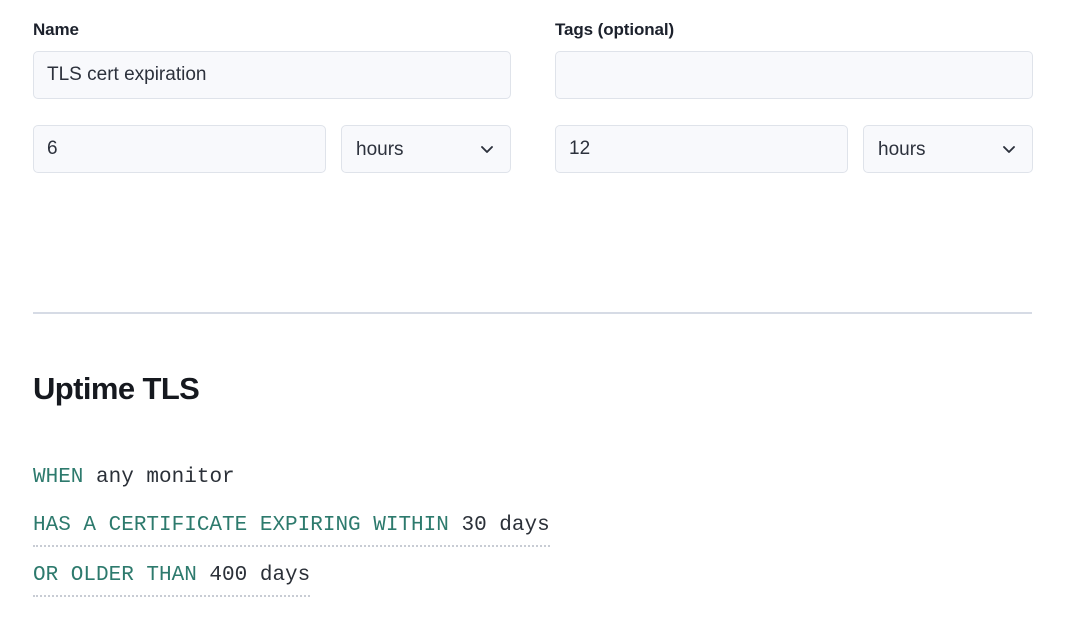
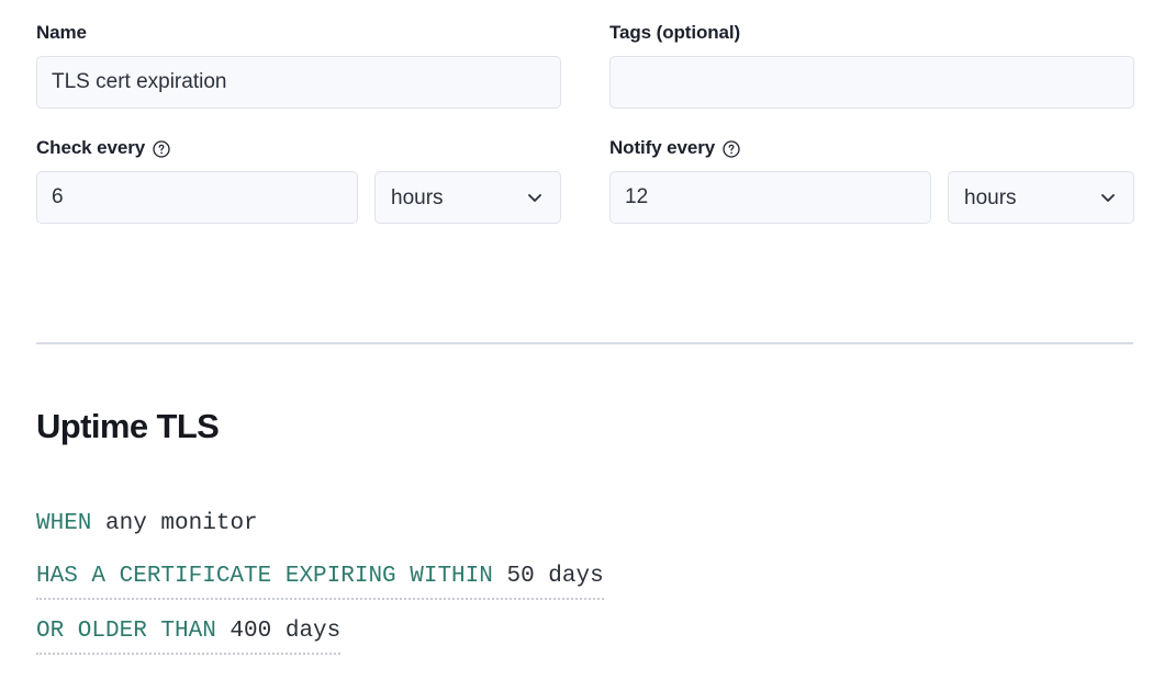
  Name
  TLS cert expiration
  Tags (optional)
+ Check every
  6
  hours
+ Notify every
  12
  hours
  Uptime TLS
  WHEN any monitor
- HAS A CERTIFICATE EXPIRING WITHIN 30 days
+ HAS A CERTIFICATE EXPIRING WITHIN 50 days
  OR OLDER THAN 400 days
